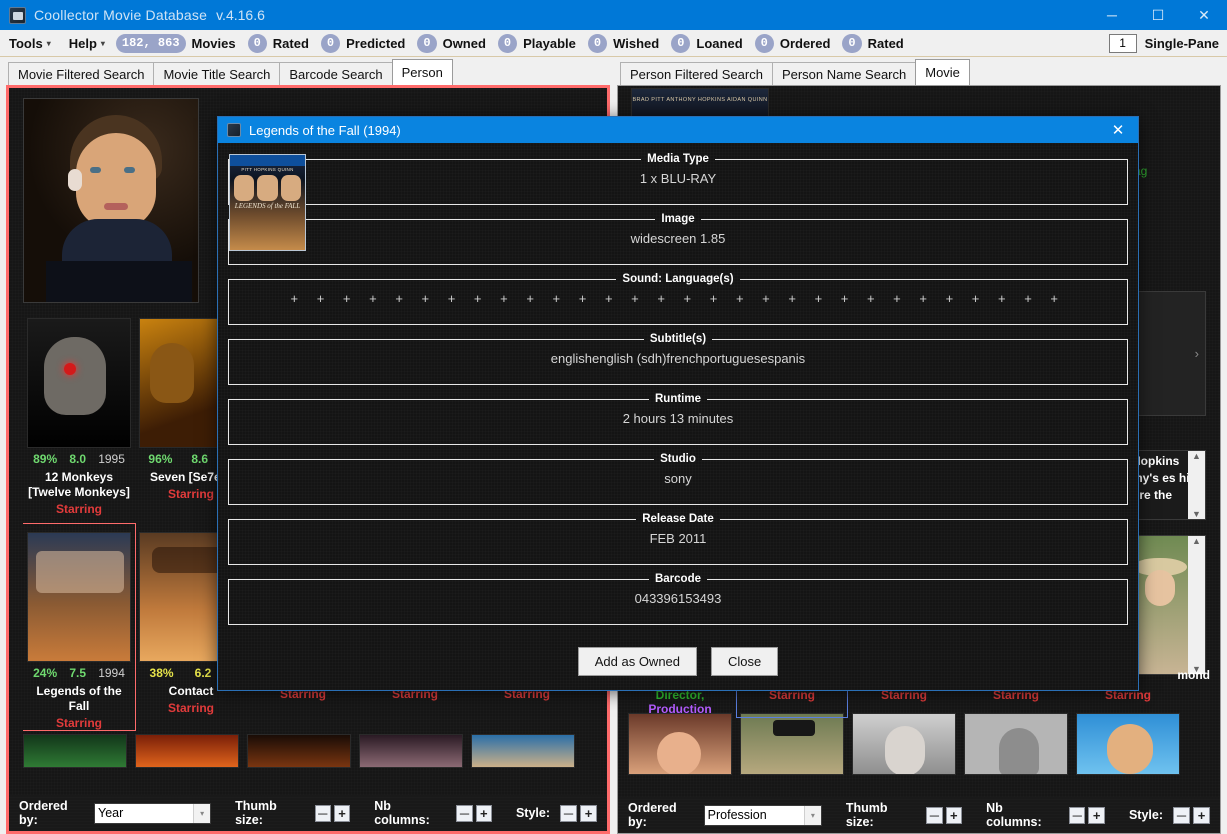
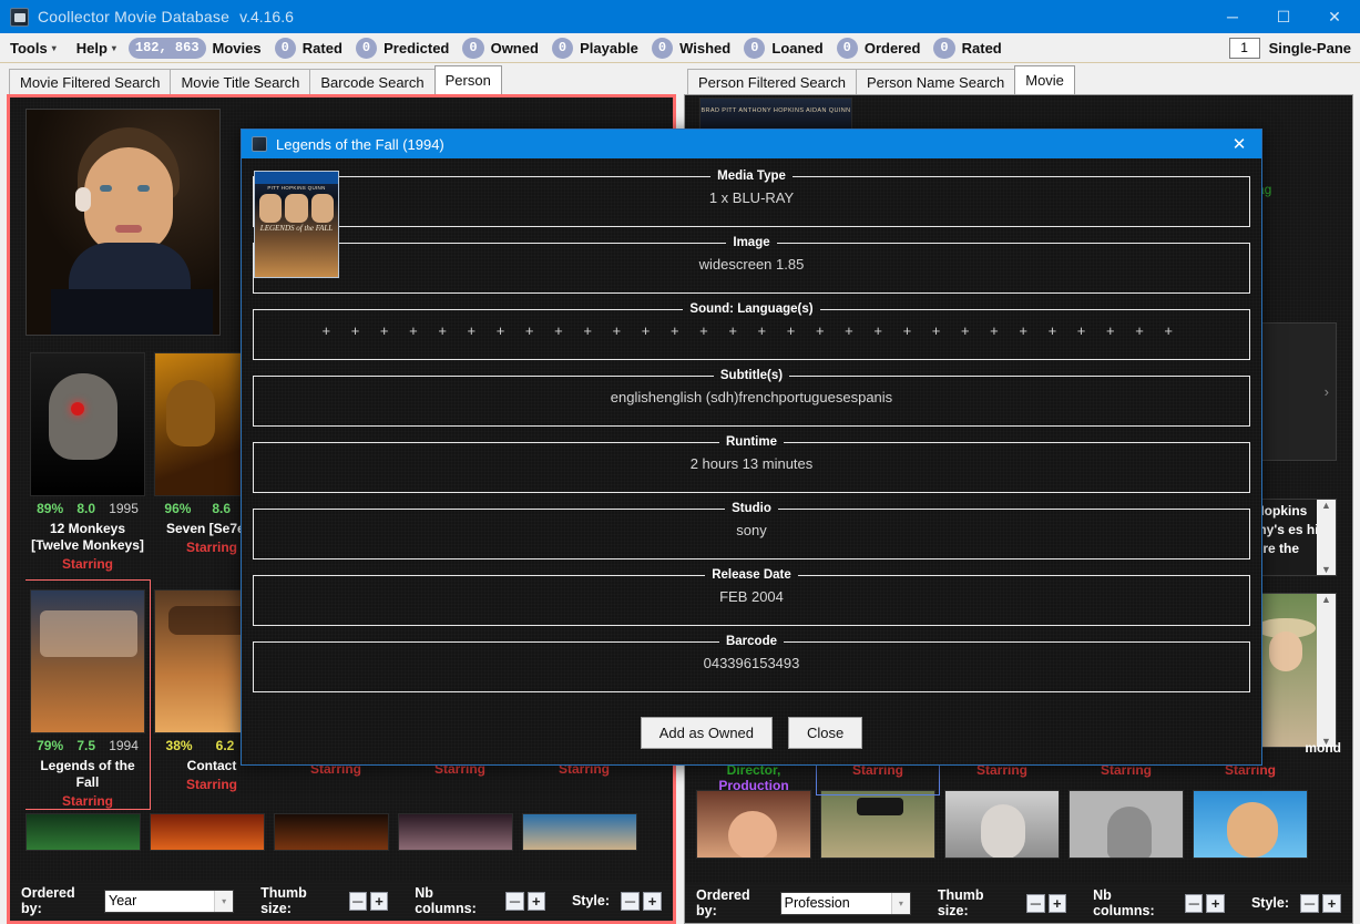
  Coollector Movie Database
  v.4.16.6
  ─
  ☐
  ✕
  Tools
  ▾
  Help
  ▾
  182, 863
  Movies
  0
  Rated
  0
  Predicted
  0
  Owned
  0
  Playable
  0
  Wished
  0
  Loaned
  0
  Ordered
  0
  Rated
  1
  Single-Pane
  Movie Filtered Search
  Movie Title Search
  Barcode Search
  Person
  Person Filtered Search
  Person Name Search
  Movie
  89%
  8.0
  1995
  12 Monkeys [Twelve Monkeys]
  Starring
  96%
  8.6
  Seven [Se7
  Starring
- 24%
+ 79%
  7.5
  1994
  Legends of the Fall
  Starring
  38%
  6.2
  Contact
  Starring
  Starring
  Starring
  Starring
  Ordered by:
  Year
  ▾
  Thumb size:
  ─
  +
  Nb columns:
  ─
  +
  Style:
  ─
  +
  Ordered by:
  Profession
  ▾
  Thumb size:
  ─
  +
  Nb columns:
  ─
  +
  Style:
  ─
  +
  ›
  opkins y's es h re the
  ▲
  ▼
  ▲
  ▼
  Director, Production
  Starring
  Starring
  Starring
  Starring
  mond
  Legends of the Fall (1994)
  ✕
  LEGENDS of the FALL
  Media Type
  1 x BLU-RAY
  Image
  widescreen 1.85
  Sound: Language(s)
  + + + + + + + + + + + + + + + + + + + + + + + + + + + + + +
  Subtitle(s)
  englishenglish (sdh)frenchportuguesespanis
  Runtime
  2 hours 13 minutes
  Studio
  sony
  Release Date
- FEB 2011
+ FEB 2004
  Barcode
  043396153493
  Add as Owned
  Close
